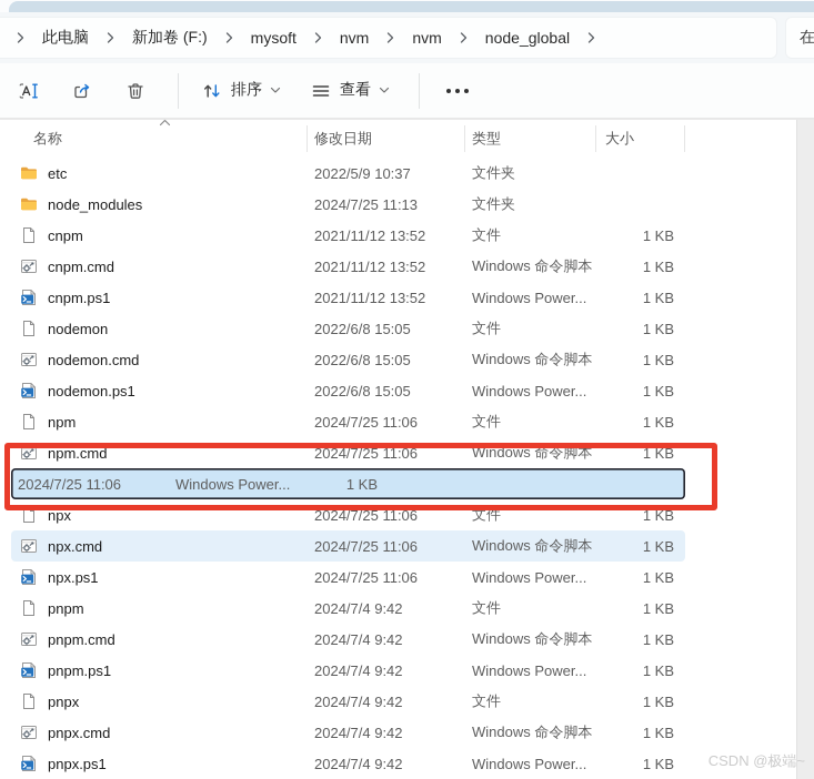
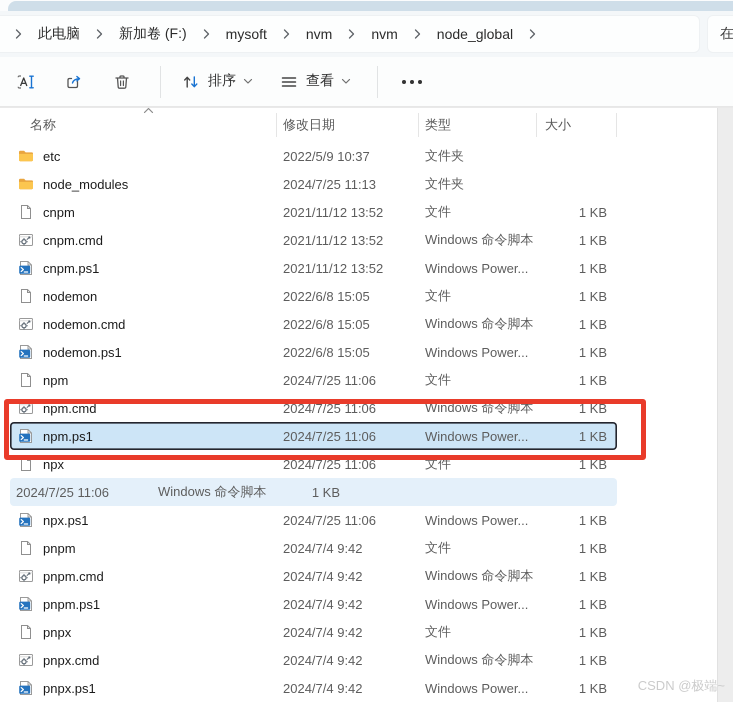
  此电脑
  新加卷 (F:)
  mysoft
  nvm
  nvm
  node_global
  在
  排序
  查看
  名称
  修改日期
  类型
  大小
  etc
  2022/5/9 10:37
  文件夹
  node_modules
  2024/7/25 11:13
  文件夹
  cnpm
  2021/11/12 13:52
  文件
  1 KB
  cnpm.cmd
  2021/11/12 13:52
  Windows 命令脚本
  1 KB
  cnpm.ps1
  2021/11/12 13:52
  Windows Power...
  1 KB
  nodemon
  2022/6/8 15:05
  文件
  1 KB
  nodemon.cmd
  2022/6/8 15:05
  Windows 命令脚本
  1 KB
  nodemon.ps1
  2022/6/8 15:05
  Windows Power...
  1 KB
  npm
  2024/7/25 11:06
  文件
  1 KB
  npm.cmd
  2024/7/25 11:06
  Windows 命令脚本
  1 KB
+ npm.ps1
  2024/7/25 11:06
  Windows Power...
  1 KB
  npx
  2024/7/25 11:06
  文件
  1 KB
- npx.cmd
  2024/7/25 11:06
  Windows 命令脚本
  1 KB
  npx.ps1
  2024/7/25 11:06
  Windows Power...
  1 KB
  pnpm
  2024/7/4 9:42
  文件
  1 KB
  pnpm.cmd
  2024/7/4 9:42
  Windows 命令脚本
  1 KB
  pnpm.ps1
  2024/7/4 9:42
  Windows Power...
  1 KB
  pnpx
  2024/7/4 9:42
  文件
  1 KB
  pnpx.cmd
  2024/7/4 9:42
  Windows 命令脚本
  1 KB
  pnpx.ps1
  2024/7/4 9:42
  Windows Power...
  1 KB
  CSDN @极端~
